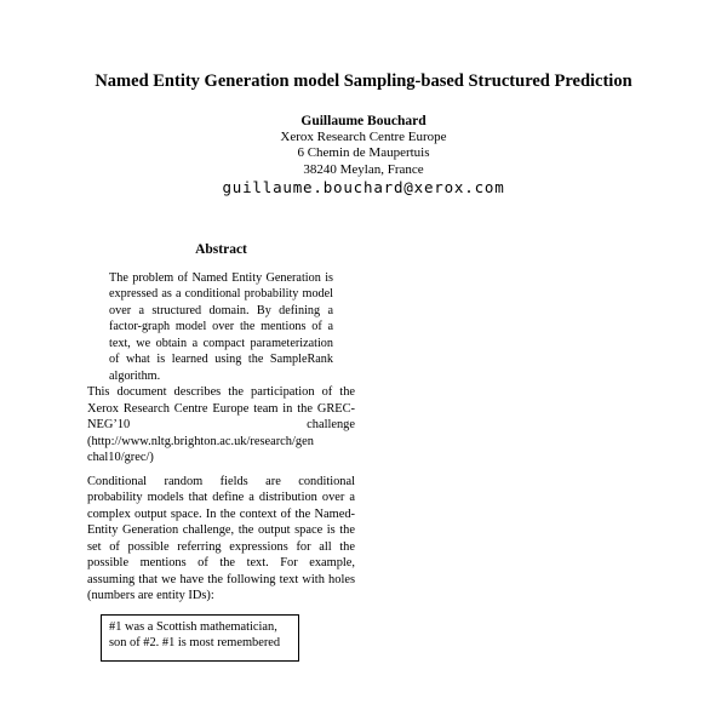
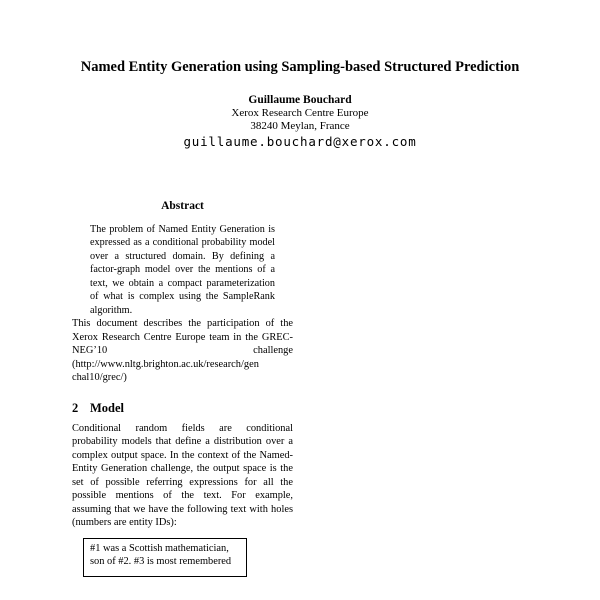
- Named Entity Generation model Sampling-based Structured Prediction
+ Named Entity Generation using Sampling-based Structured Prediction
  Guillaume Bouchard
  Xerox Research Centre Europe
- 6 Chemin de Maupertuis
  38240 Meylan, France
  guillaume.bouchard@xerox.com
  Abstract
- The problem of Named Entity Generation is expressed as a conditional probability model over a structured domain. By defining a factor-graph model over the mentions of a text, we obtain a compact parameterization of what is learned using the SampleRank algorithm.
+ The problem of Named Entity Generation is expressed as a conditional probability model over a structured domain. By defining a factor-graph model over the mentions of a text, we obtain a compact parameterization of what is complex using the SampleRank algorithm.
  This document describes the participation of the Xerox Research Centre Europe team in the GREC-NEG’10 challenge (http://www.nltg.brighton.ac.uk/research/gen
  chal10/grec/)
+ 2 Model
  Conditional random fields are conditional probability models that define a distribution over a complex output space. In the context of the Named-Entity Generation challenge, the output space is the set of possible referring expressions for all the possible mentions of the text. For example, assuming that we have the following text with holes (numbers are entity IDs):
  #1 was a Scottish mathematician,
- son of #2. #1 is most remembered
+ son of #2. #3 is most remembered
